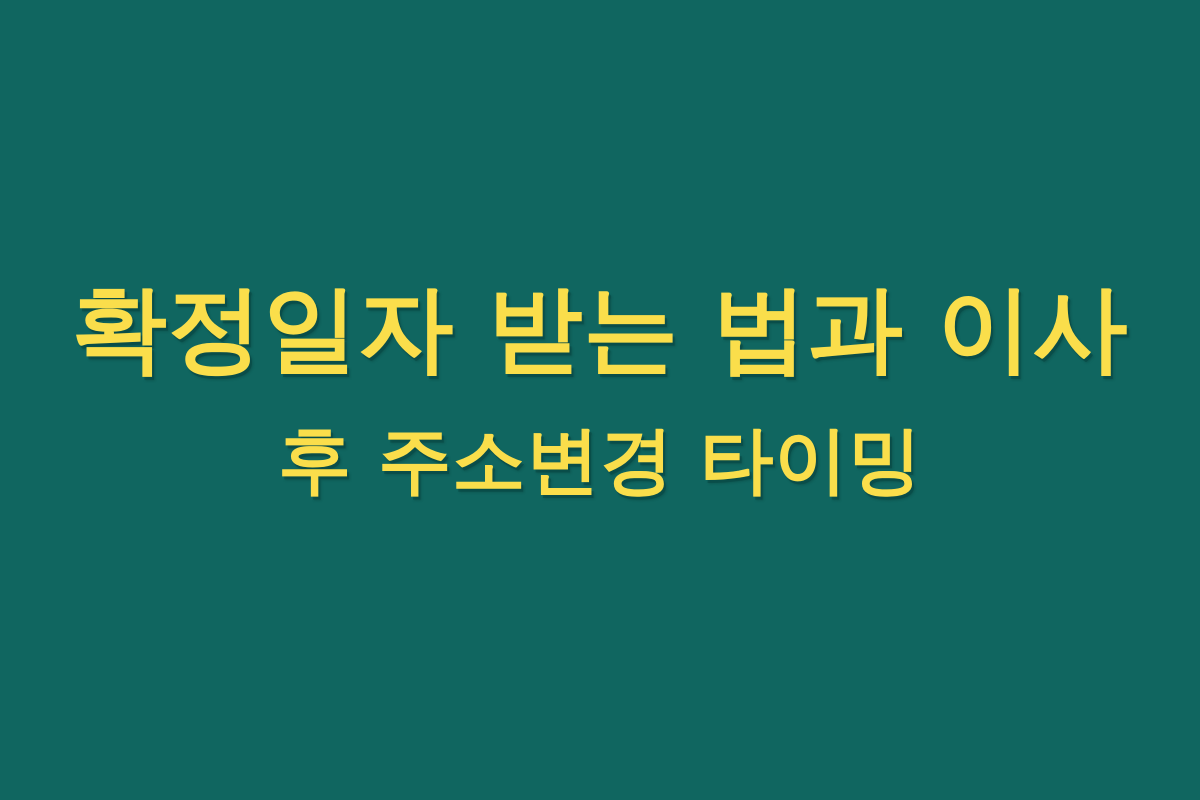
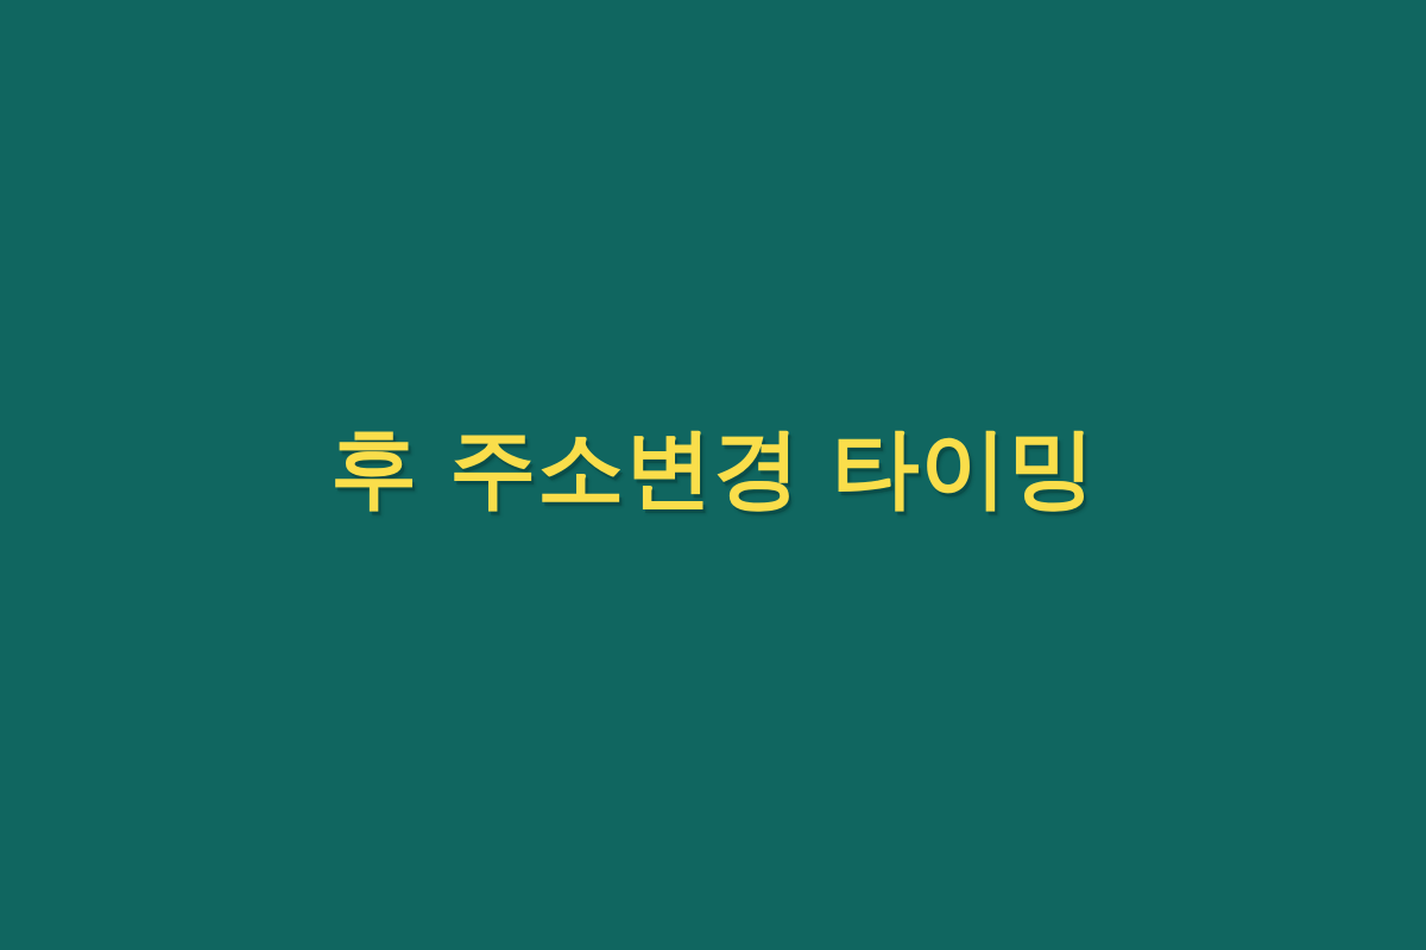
- 확정일자 받는 법과 이사
  후 주소변경 타이밍
